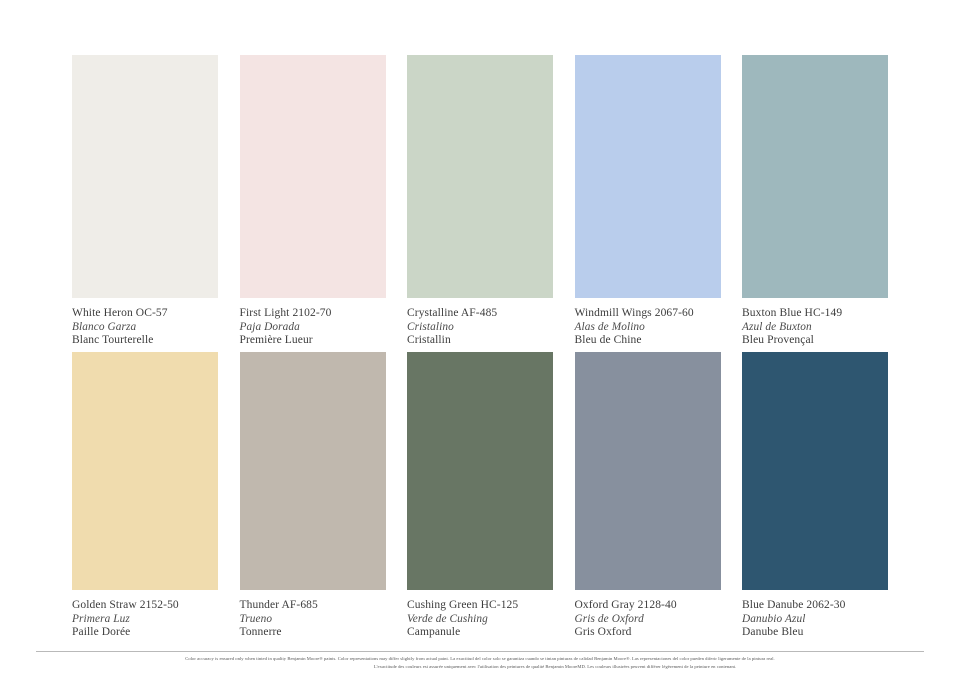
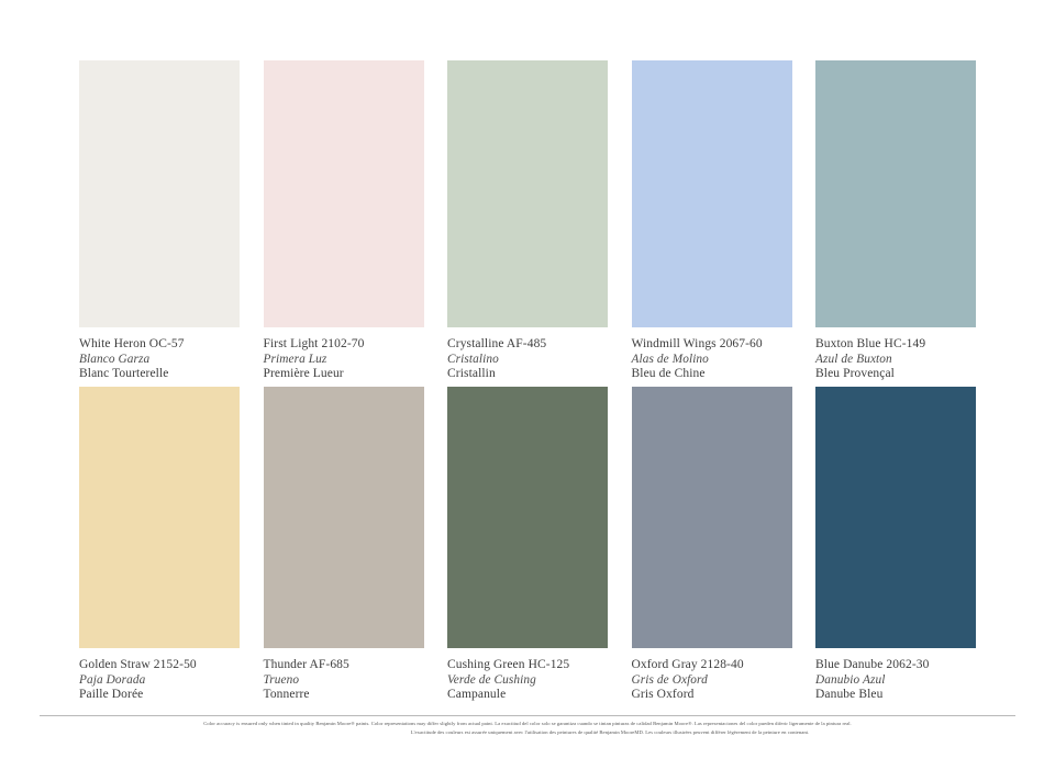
  White Heron OC-57
  Blanco Garza
  Blanc Tourterelle
  First Light 2102-70
- Paja Dorada
+ Primera Luz
  Première Lueur
  Crystalline AF-485
  Cristalino
  Cristallin
  Windmill Wings 2067-60
  Alas de Molino
  Bleu de Chine
  Buxton Blue HC-149
  Azul de Buxton
  Bleu Provençal
  Golden Straw 2152-50
- Primera Luz
+ Paja Dorada
  Paille Dorée
  Thunder AF-685
  Trueno
  Tonnerre
  Cushing Green HC-125
  Verde de Cushing
  Campanule
  Oxford Gray 2128-40
  Gris de Oxford
  Gris Oxford
  Blue Danube 2062-30
  Danubio Azul
  Danube Bleu
